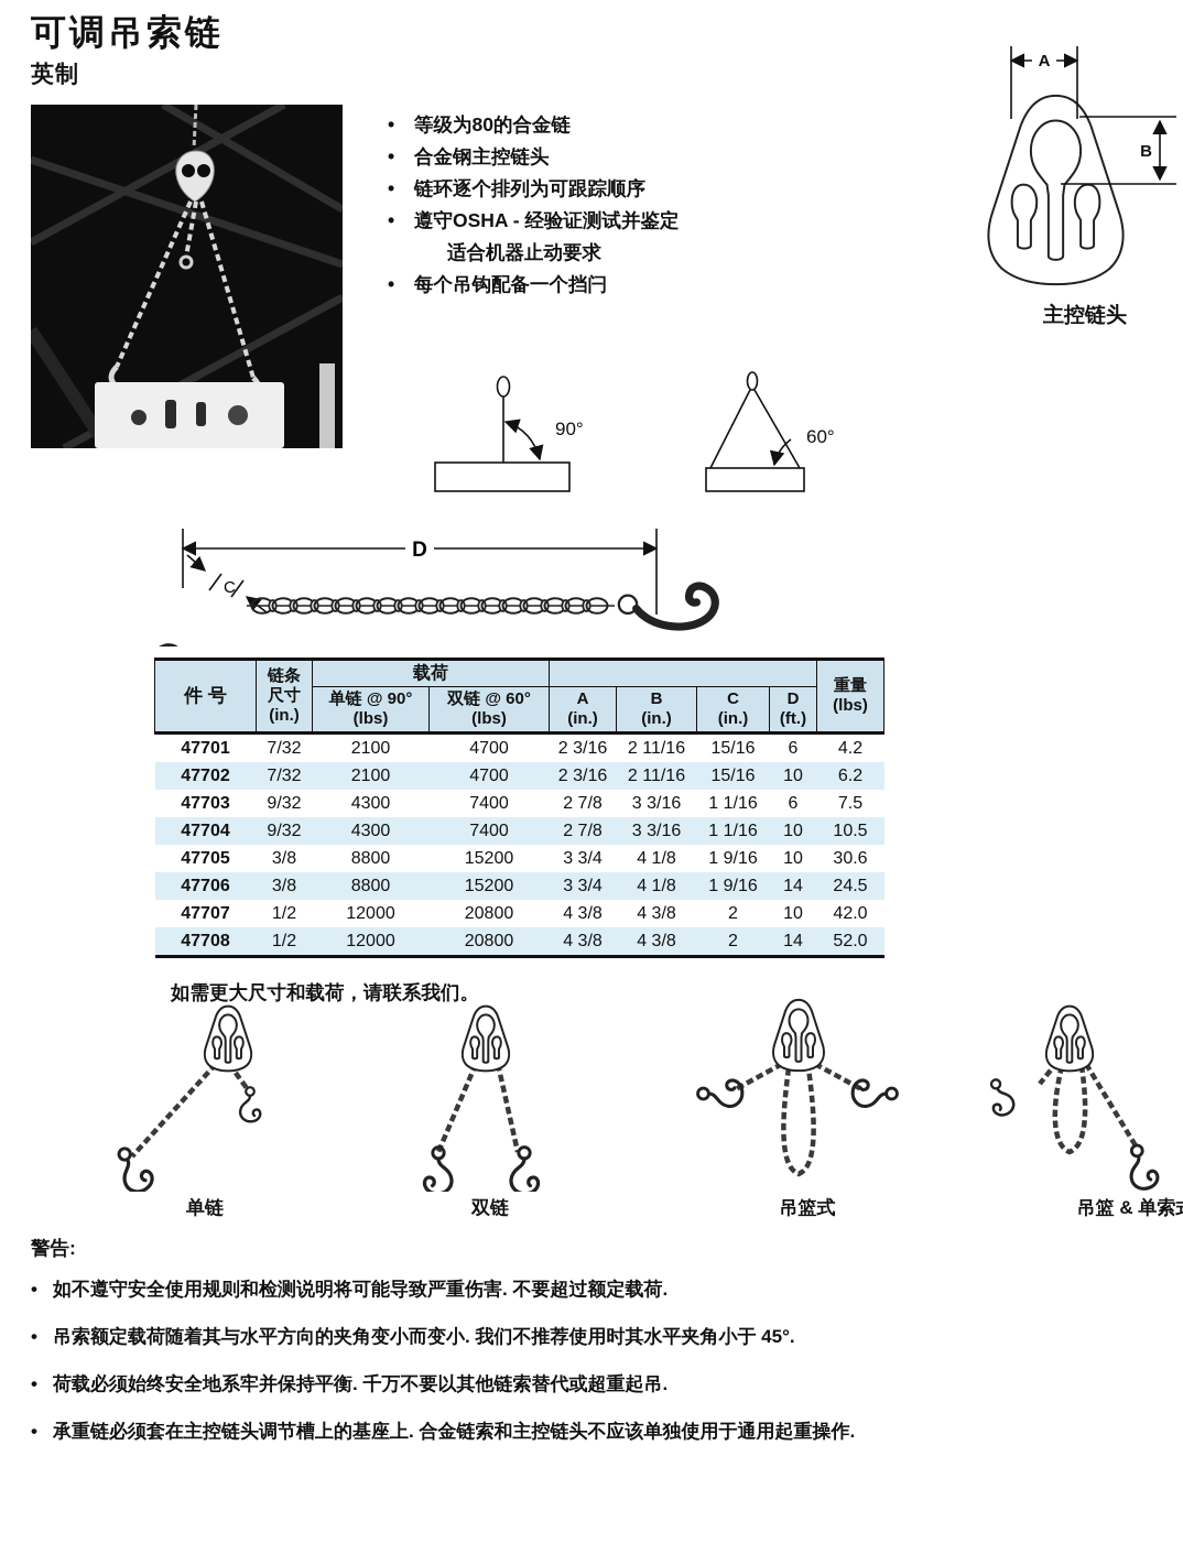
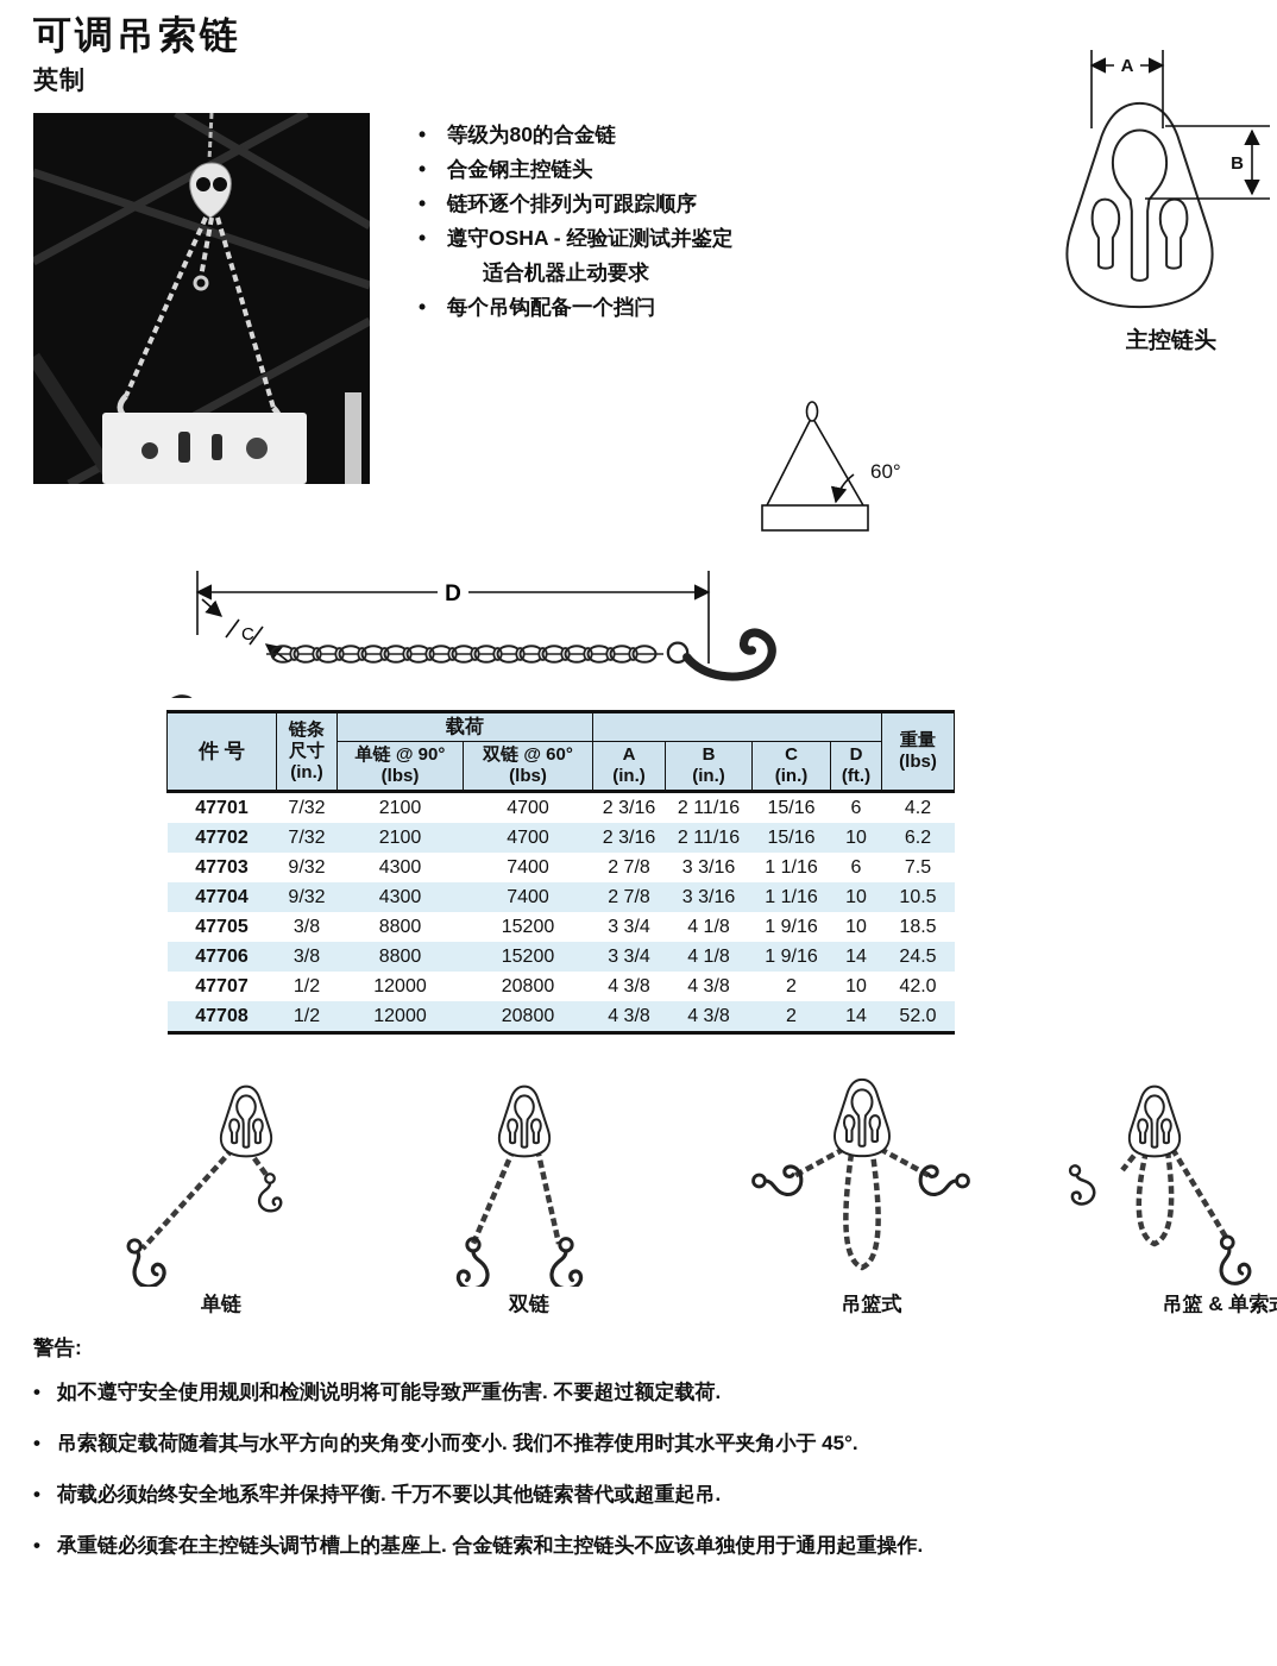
  可调吊索链
  英制
  •
  等级为80的合金链
  •
  合金钢主控链头
  •
  链环逐个排列为可跟踪顺序
  •
  遵守OSHA - 经验证测试并鉴定
  适合机器止动要求
  •
  每个吊钩配备一个挡闩
  A
  B
  主控链头
- 90°
  60°
  D
  C
  件 号	链条 尺寸 (in.)	载荷		重量 (lbs)
  单链 @ 90° (lbs)	双链 @ 60° (lbs)	A (in.)	B (in.)	C (in.)	D (ft.)
  47701	7/32	2100	4700	2 3/16	2 11/16	15/16	6	4.2
  47702	7/32	2100	4700	2 3/16	2 11/16	15/16	10	6.2
  47703	9/32	4300	7400	2 7/8	3 3/16	1 1/16	6	7.5
  47704	9/32	4300	7400	2 7/8	3 3/16	1 1/16	10	10.5
- 47705	3/8	8800	15200	3 3/4	4 1/8	1 9/16	10	30.6
+ 47705	3/8	8800	15200	3 3/4	4 1/8	1 9/16	10	18.5
  47706	3/8	8800	15200	3 3/4	4 1/8	1 9/16	14	24.5
  47707	1/2	12000	20800	4 3/8	4 3/8	2	10	42.0
  47708	1/2	12000	20800	4 3/8	4 3/8	2	14	52.0
- 如需更大尺寸和载荷，请联系我们。
  单链
  双链
  吊篮式
  吊篮 & 单索
  警告:
  •
  如不遵守安全使用规则和检测说明将可能导致严重伤害. 不要超过额定载荷.
  •
  吊索额定载荷随着其与水平方向的夹角变小而变小. 我们不推荐使用时其水平夹角小于 45°.
  •
  荷载必须始终安全地系牢并保持平衡. 千万不要以其他链索替代或超重起吊.
  •
  承重链必须套在主控链头调节槽上的基座上. 合金链索和主控链头不应该单独使用于通用起重操作.
